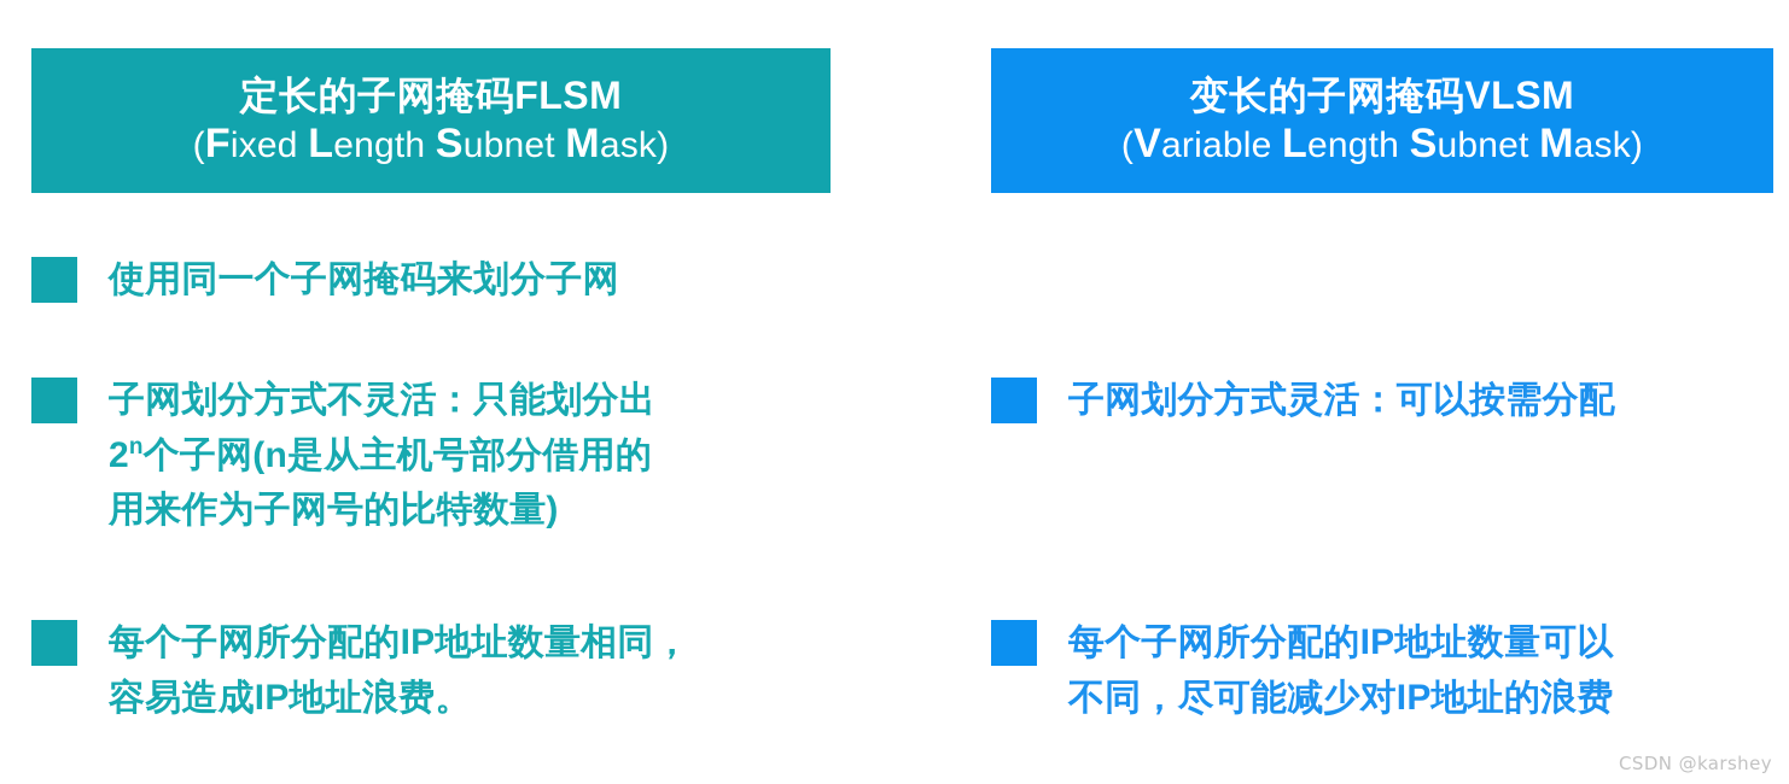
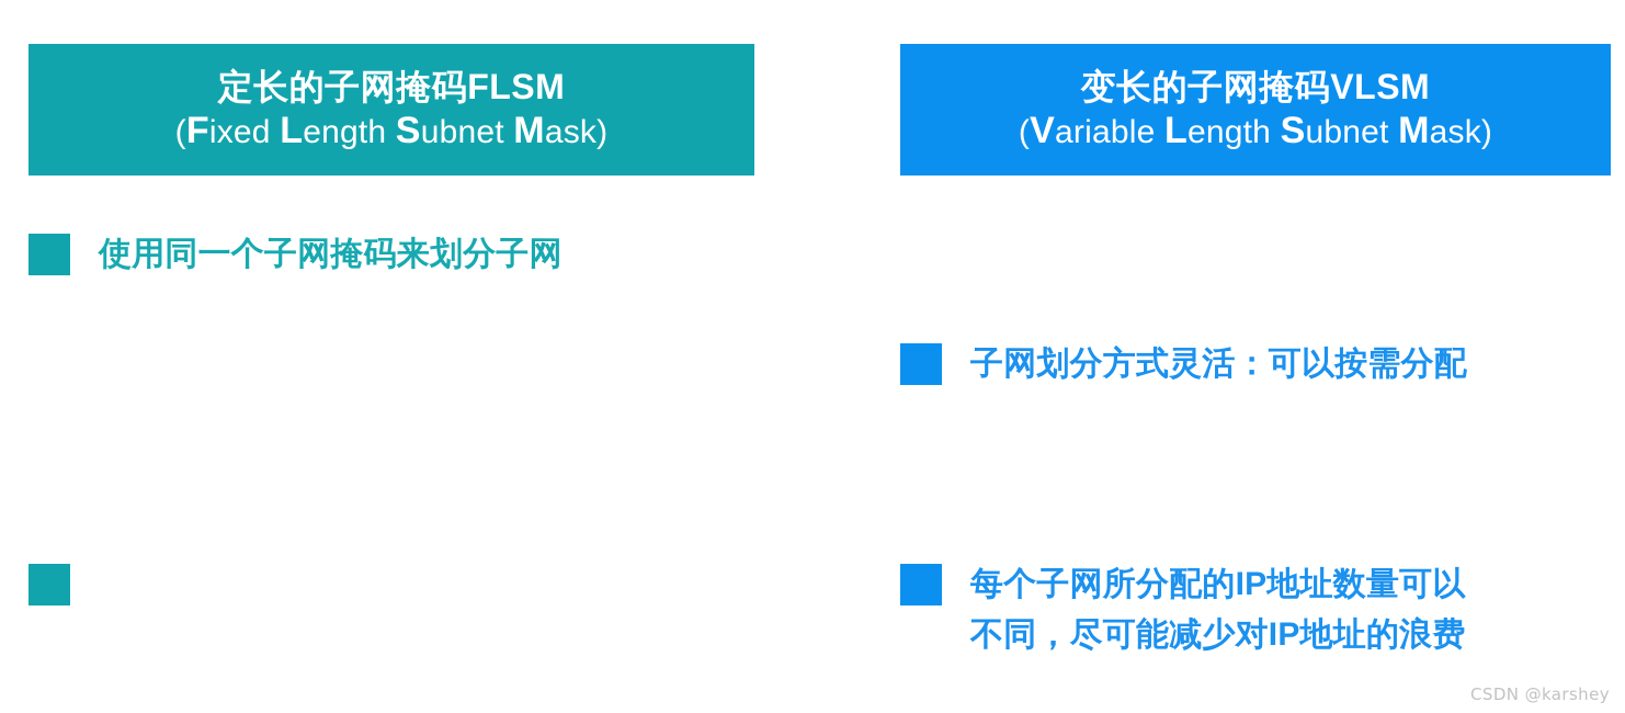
  定长的子网掩码FLSM
  (Fixed Length Subnet Mask)
  使用同一个子网掩码来划分子网
- 子网划分方式不灵活：只能划分出
- 2n个子网(n是从主机号部分借用的
- 用来作为子网号的比特数量)
- 每个子网所分配的IP地址数量相同，
- 容易造成IP地址浪费。
  变长的子网掩码VLSM
  (Variable Length Subnet Mask)
  子网划分方式灵活：可以按需分配
  每个子网所分配的IP地址数量可以
  不同，尽可能减少对IP地址的浪费
  CSDN @karshey
